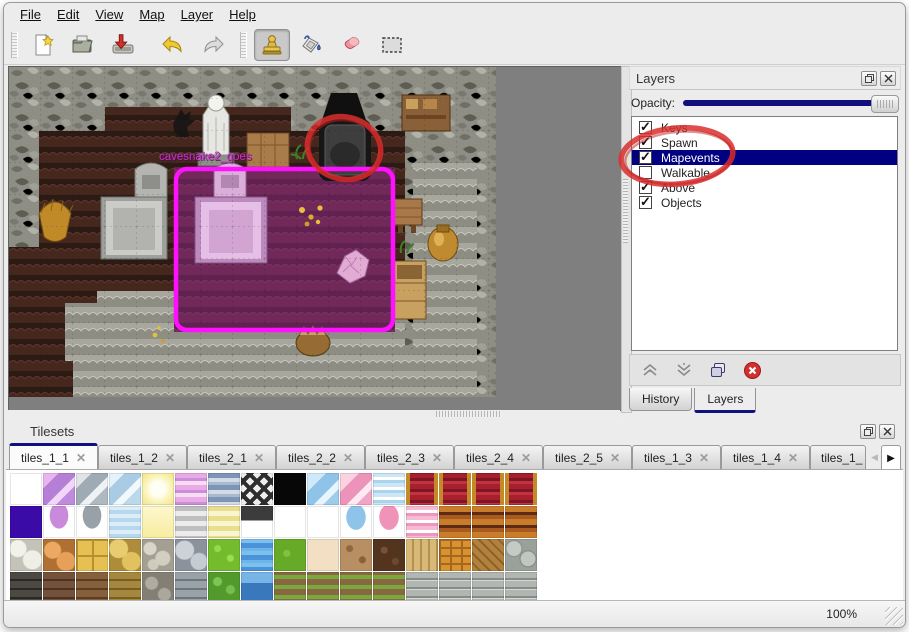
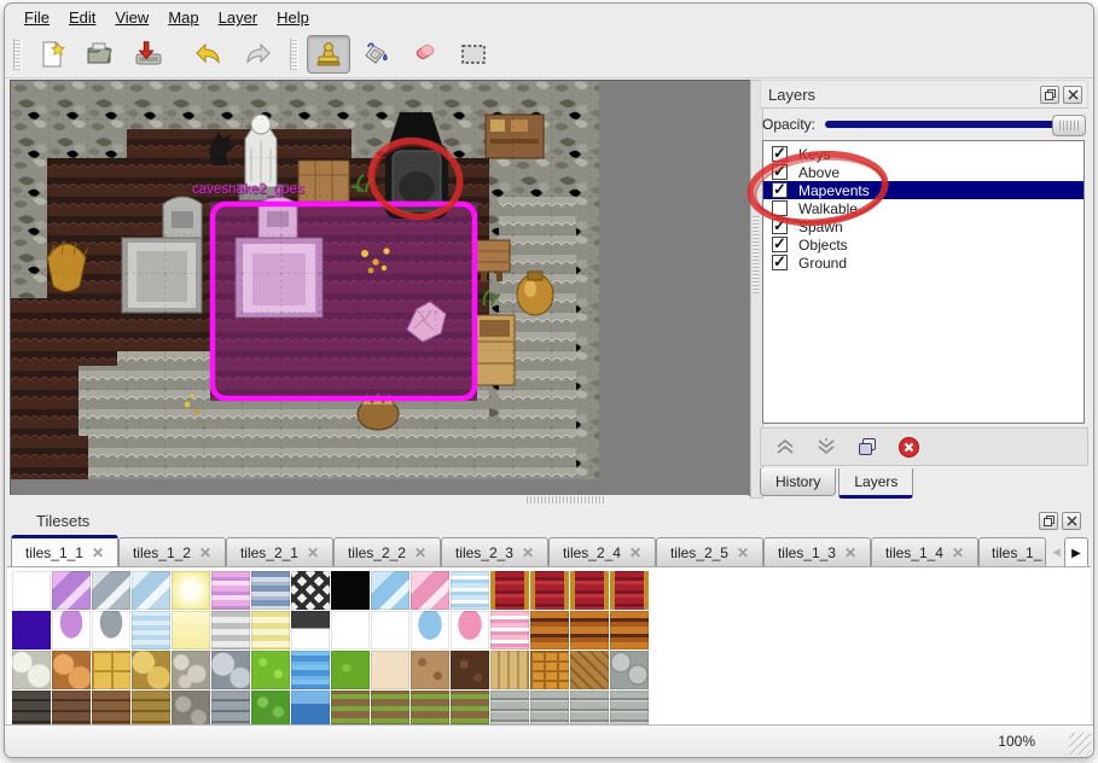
  File
  Edit
  View
  Map
  Layer
  Help
  cavesnake2_goes
  Layers
  Opacity:
  Keys
- Spawn
+ Above
  Mapevents
  Walkable
- Above
+ Spawn
  Objects
+ Ground
  History
  Layers
  Tilesets
  tiles_1_1
  ✕
  tiles_1_2
  ✕
  tiles_2_1
  ✕
  tiles_2_2
  ✕
  tiles_2_3
  ✕
  tiles_2_4
  ✕
  tiles_2_5
  ✕
  tiles_1_3
  ✕
  tiles_1_4
  ✕
  tiles_1_
  ◀
  ▶
  100%
